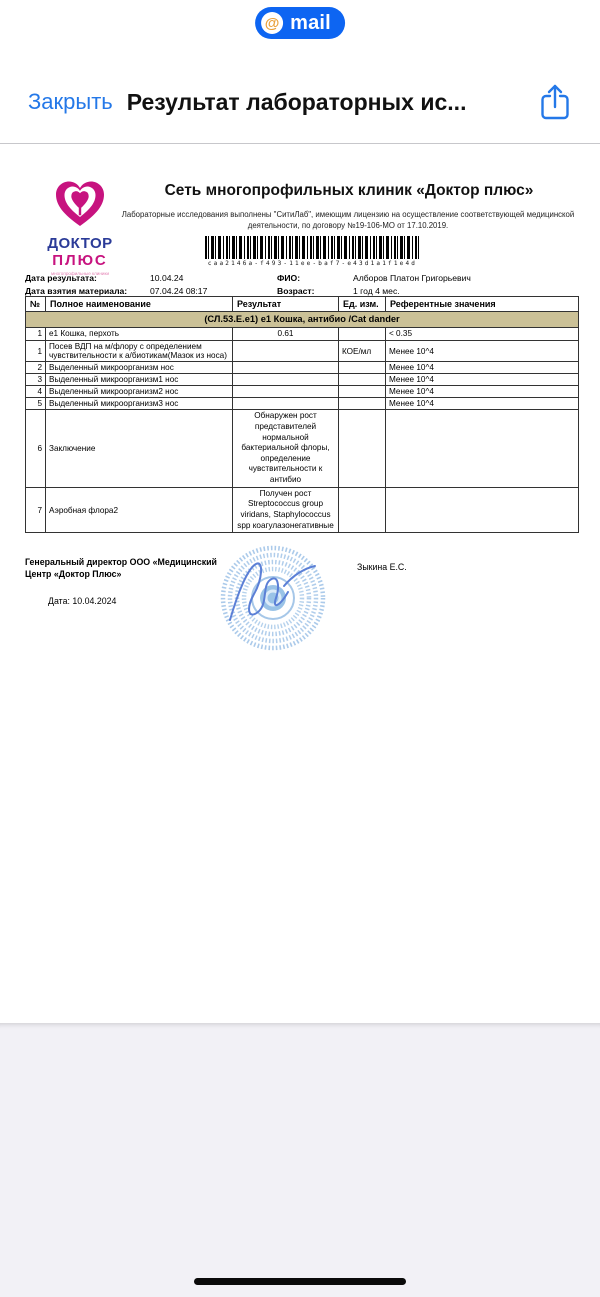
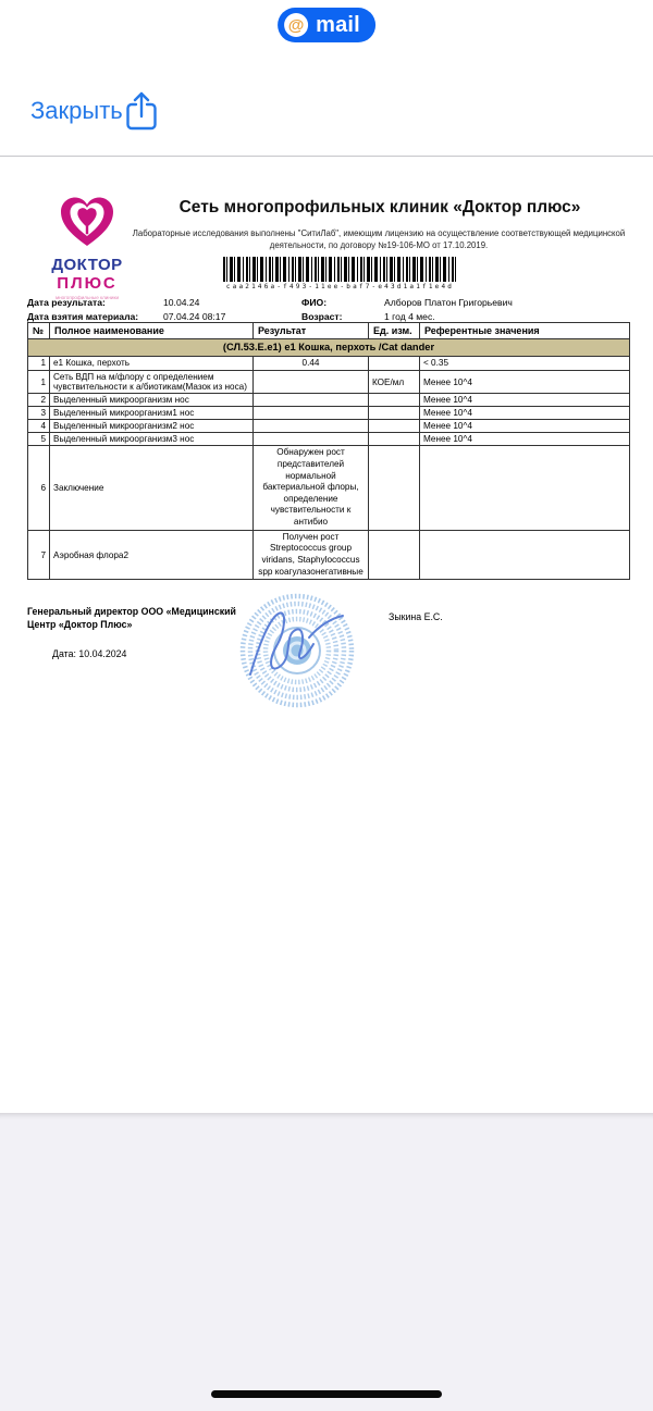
  @
  mail
  Закрыть
- Результат лабораторных ис...
  ДОКТОР
  ПЛЮС
  Сеть многопрофильных клиник «Доктор плюс»
  Лабораторные исследования выполнены "СитиЛаб", имеющим лицензию на осуществление соответствующей медицинской деятельности, по договору №19-106-МО от 17.10.2019.
  Дата результата:
  10.04.24
  ФИО:
  Алборов Платон Григорьевич
  Дата взятия материала:
  07.04.24 08:17
  Возраст:
  1 год 4 мес.
  №	Полное наименование	Результат	Ед. изм.	Референтные значения
- (СЛ.53.E.e1) e1 Кошка, антибио /Cat dander
+ (СЛ.53.E.e1) e1 Кошка, перхоть /Cat dander
- 1	e1 Кошка, перхоть	0.61		< 0.35
+ 1	e1 Кошка, перхоть	0.44		< 0.35
- 1	Посев ВДП на м/флору с определением чувствительности к а/биотикам(Мазок из носа)		КОЕ/мл	Менее 10^4
+ 1	Сеть ВДП на м/флору с определением чувствительности к а/биотикам(Мазок из носа)		КОЕ/мл	Менее 10^4
  2	Выделенный микроорганизм нос			Менее 10^4
  3	Выделенный микроорганизм1 нос			Менее 10^4
  4	Выделенный микроорганизм2 нос			Менее 10^4
  5	Выделенный микроорганизм3 нос			Менее 10^4
  6	Заключение	Обнаружен рост представителей нормальной бактериальной флоры, определение чувствительности к антибио
  7	Аэробная флора2	Получен рост Streptococcus group viridans, Staphylococcus spp коагулазонегативные
  Генеральный директор ООО «Медицинский Центр «Доктор Плюс»
  Дата: 10.04.2024
  Зыкина Е.С.
